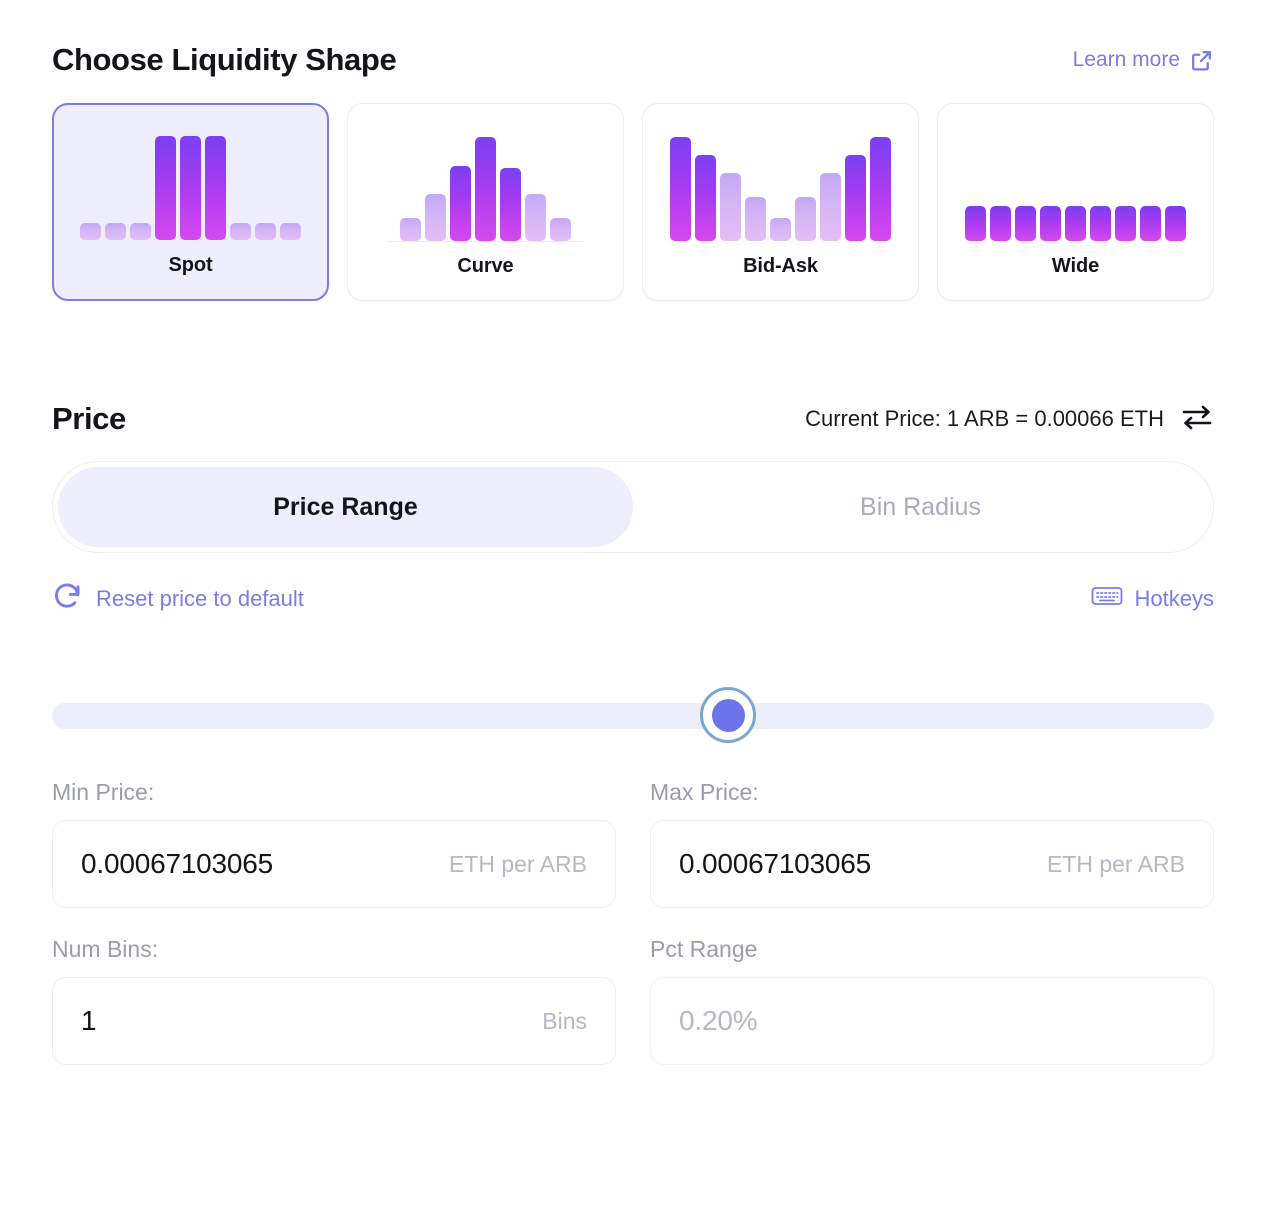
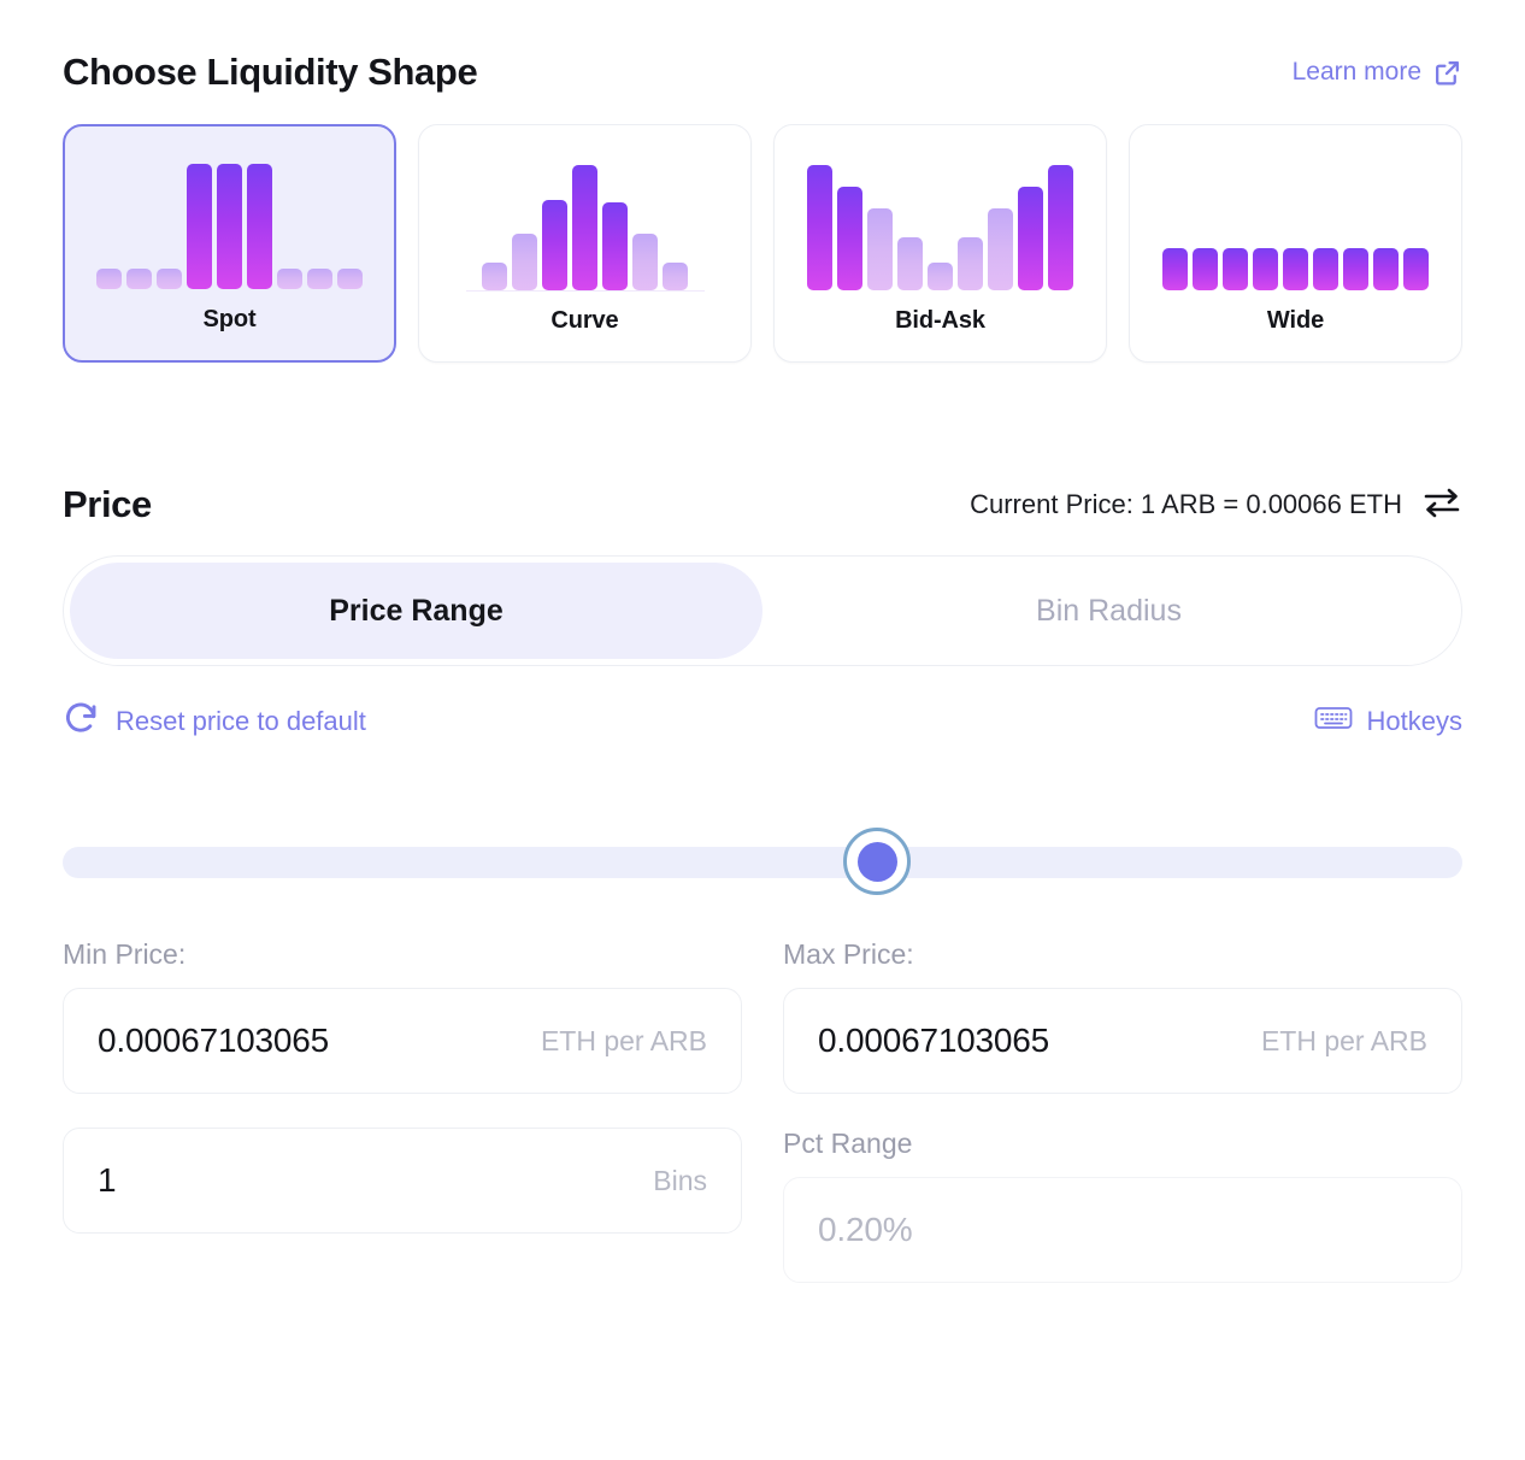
  Choose Liquidity Shape
  Learn more
  Spot
  Curve
  Bid-Ask
  Wide
  Price
  Current Price: 1 ARB = 0.00066 ETH
  Price Range
  Bin Radius
  Reset price to default
  Hotkeys
  Min Price:
  0.00067103065
  ETH per ARB
  Max Price:
  0.00067103065
  ETH per ARB
- Num Bins:
  1
  Bins
  Pct Range
  0.20%
